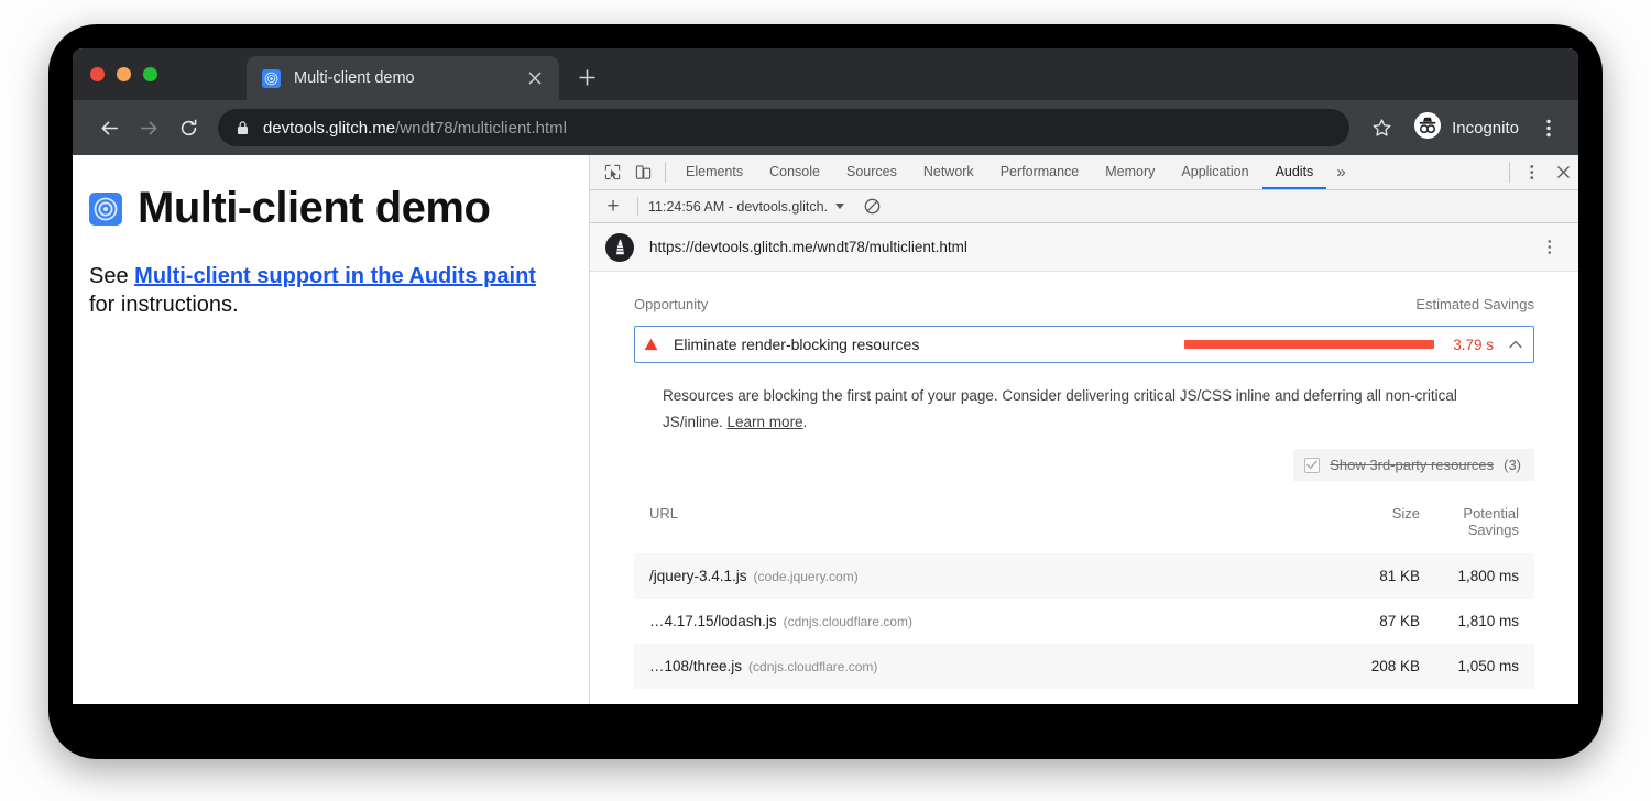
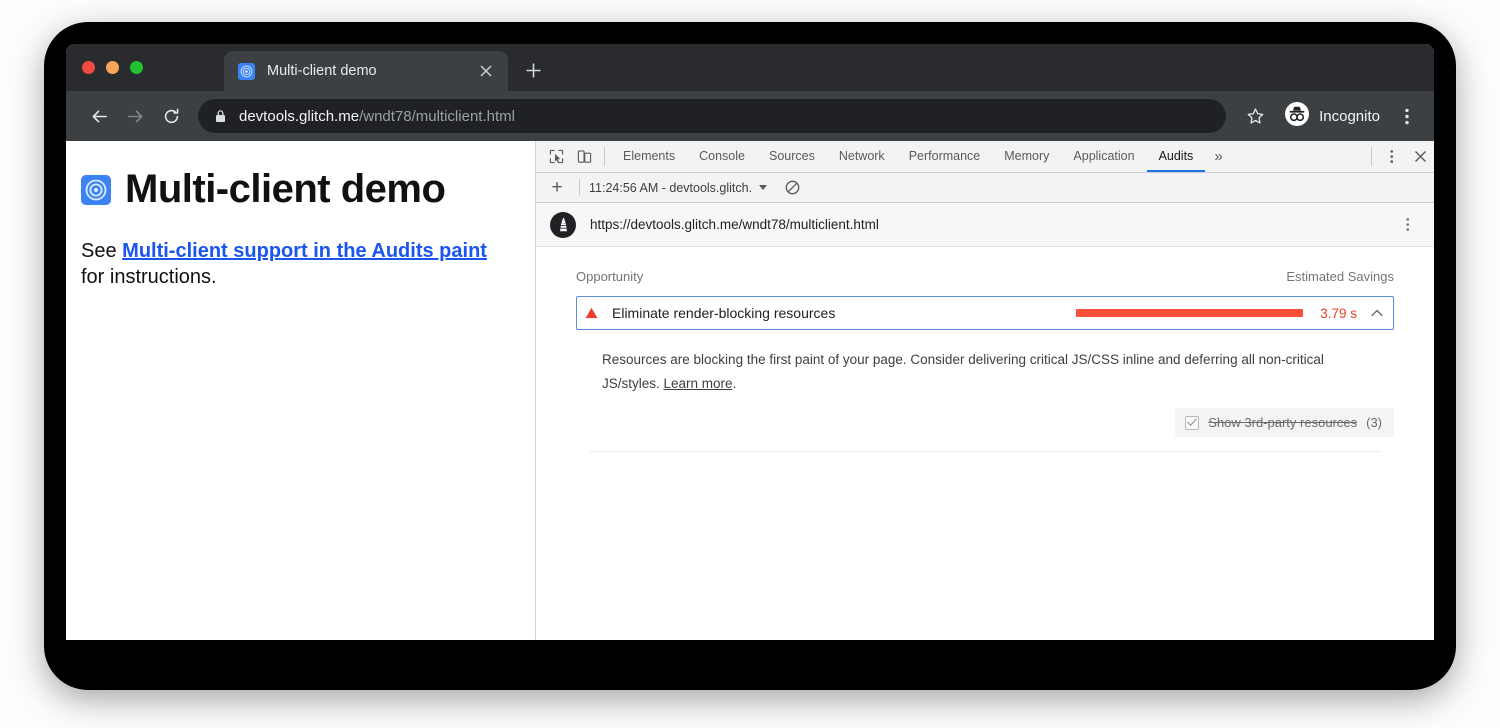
  Multi-client demo
  devtools.glitch.me/wndt78/multiclient.html
  Incognito
  Multi-client demo
  See Multi-client support in the Audits paint for instructions.
  Elements
  Console
  Sources
  Network
  Performance
  Memory
  Application
  Audits
  »
  +
  11:24:56 AM - devtools.glitch.
  https://devtools.glitch.me/wndt78/multiclient.html
  Opportunity
  Estimated Savings
  Eliminate render-blocking resources
  3.79 s
- Resources are blocking the first paint of your page. Consider delivering critical JS/CSS inline and deferring all non-critical JS/inline. Learn more.
+ Resources are blocking the first paint of your page. Consider delivering critical JS/CSS inline and deferring all non-critical JS/styles. Learn more.
  Show 3rd-party resources
  (3)
- URL	Size	Potential Savings
- /jquery-3.4.1.js (code.jquery.com)	81 KB	1,800 ms
- …4.17.15/lodash.js (cdnjs.cloudflare.com)	87 KB	1,810 ms
- …108/three.js (cdnjs.cloudflare.com)	208 KB	1,050 ms
